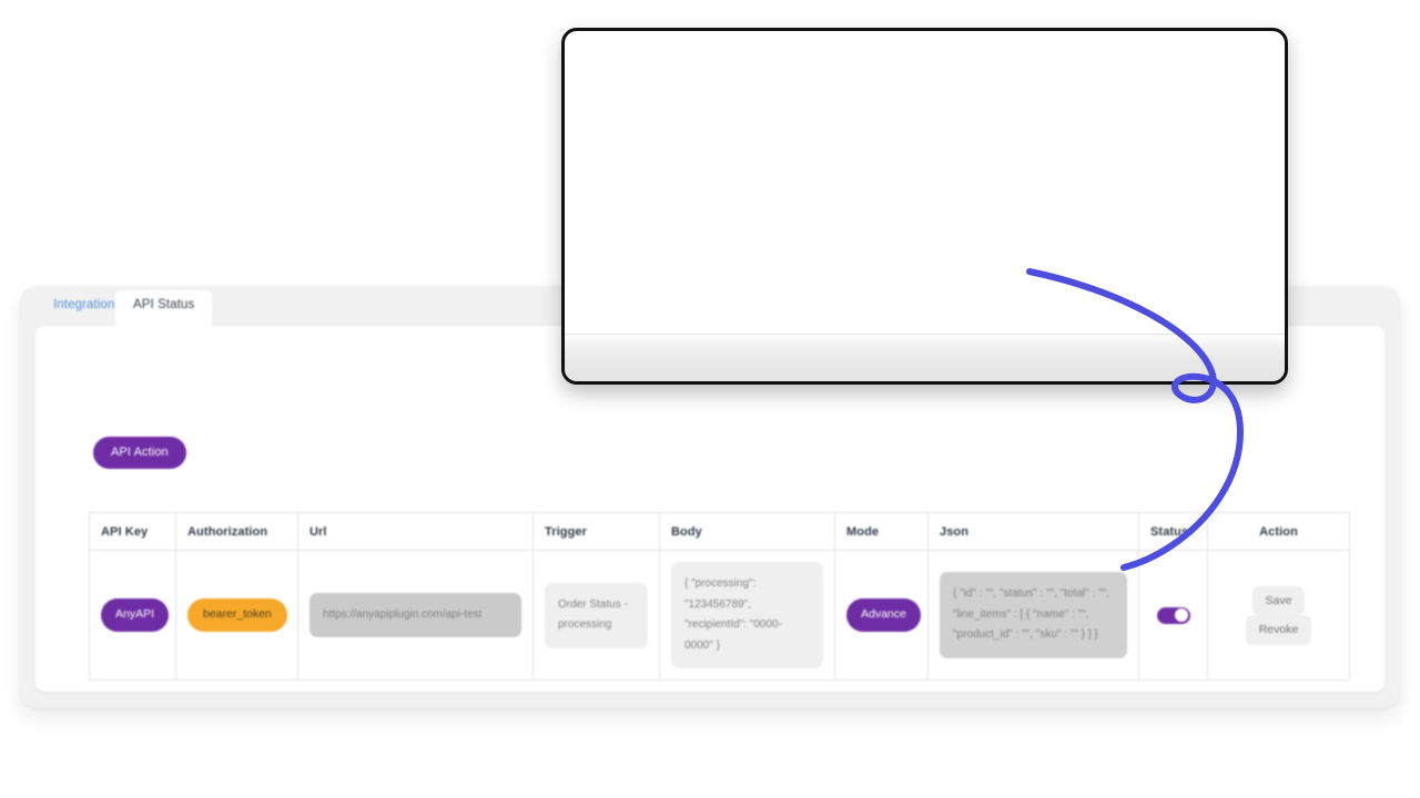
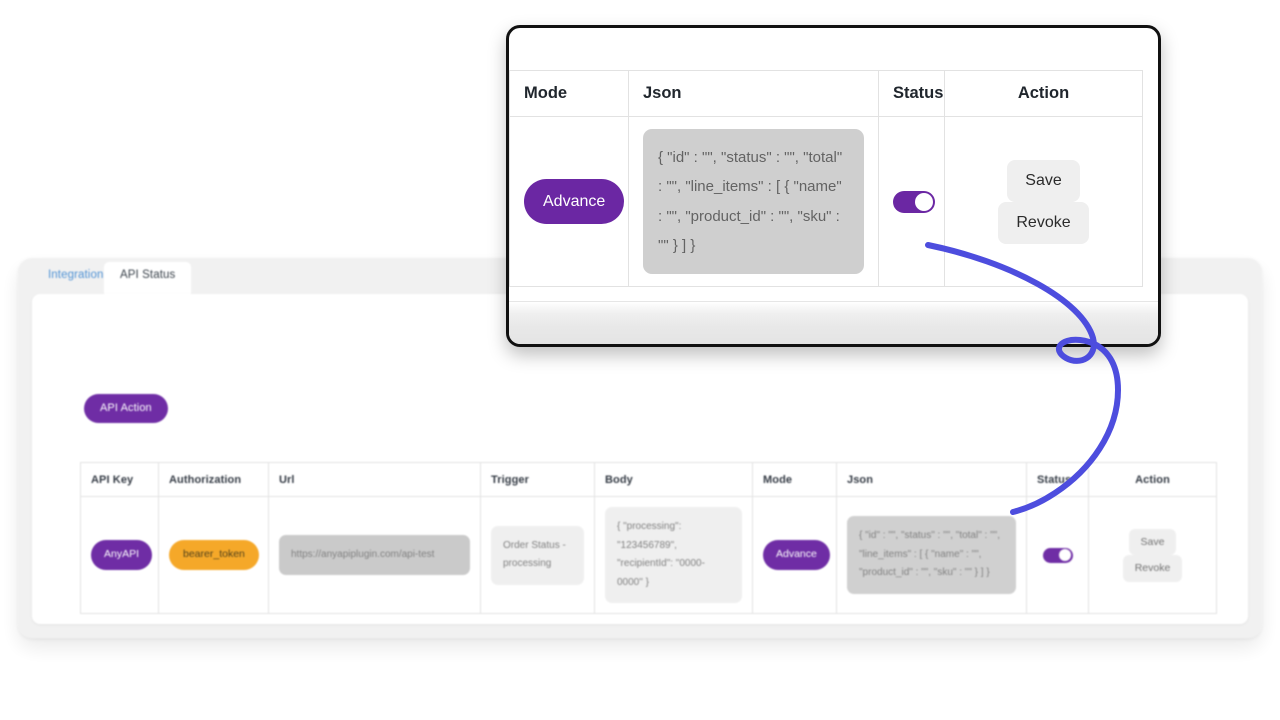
  Integration
  API Status
  API Action
  API Key	Authorization	Url	Trigger	Body	Mode	Json	Status	Action
  AnyAPI	bearer_token	https://anyapiplugin.com/api-test	Order Status - processing	{ "processing": "123456789", "recipientId": "0000-0000" }	Advance	{ "id" : "", "status" : "", "total" : "", "line_items" : [ { "name" : "", "product_id" : "", "sku" : "" } ] }		Save Revoke
+ Mode	Json	Status	Action
+ Advance	{ "id" : "", "status" : "", "total" : "", "line_items" : [ { "name" : "", "product_id" : "", "sku" : "" } ] }		Save Revoke
